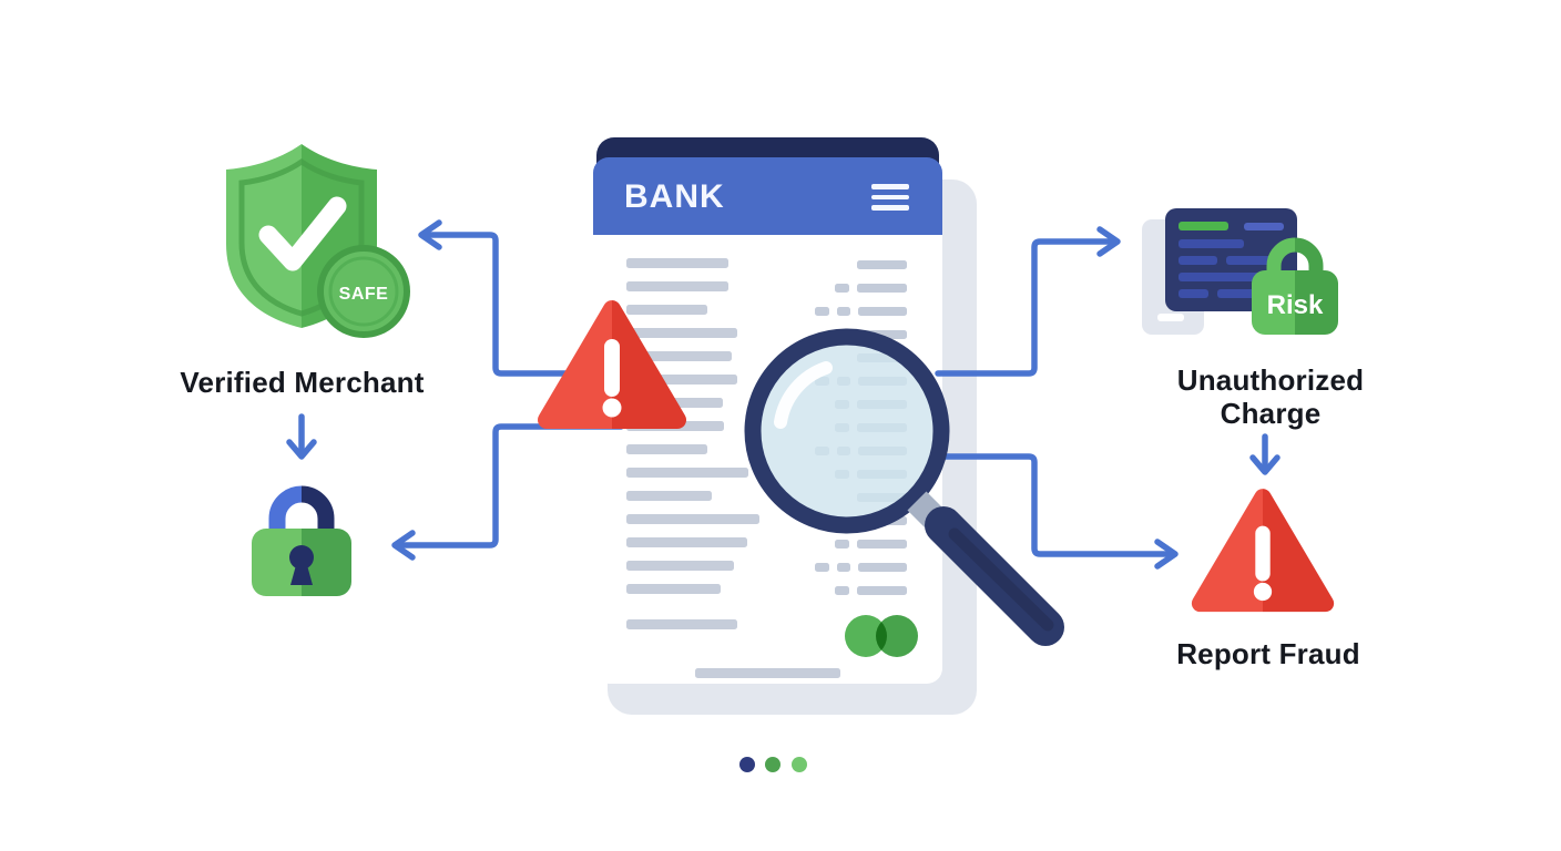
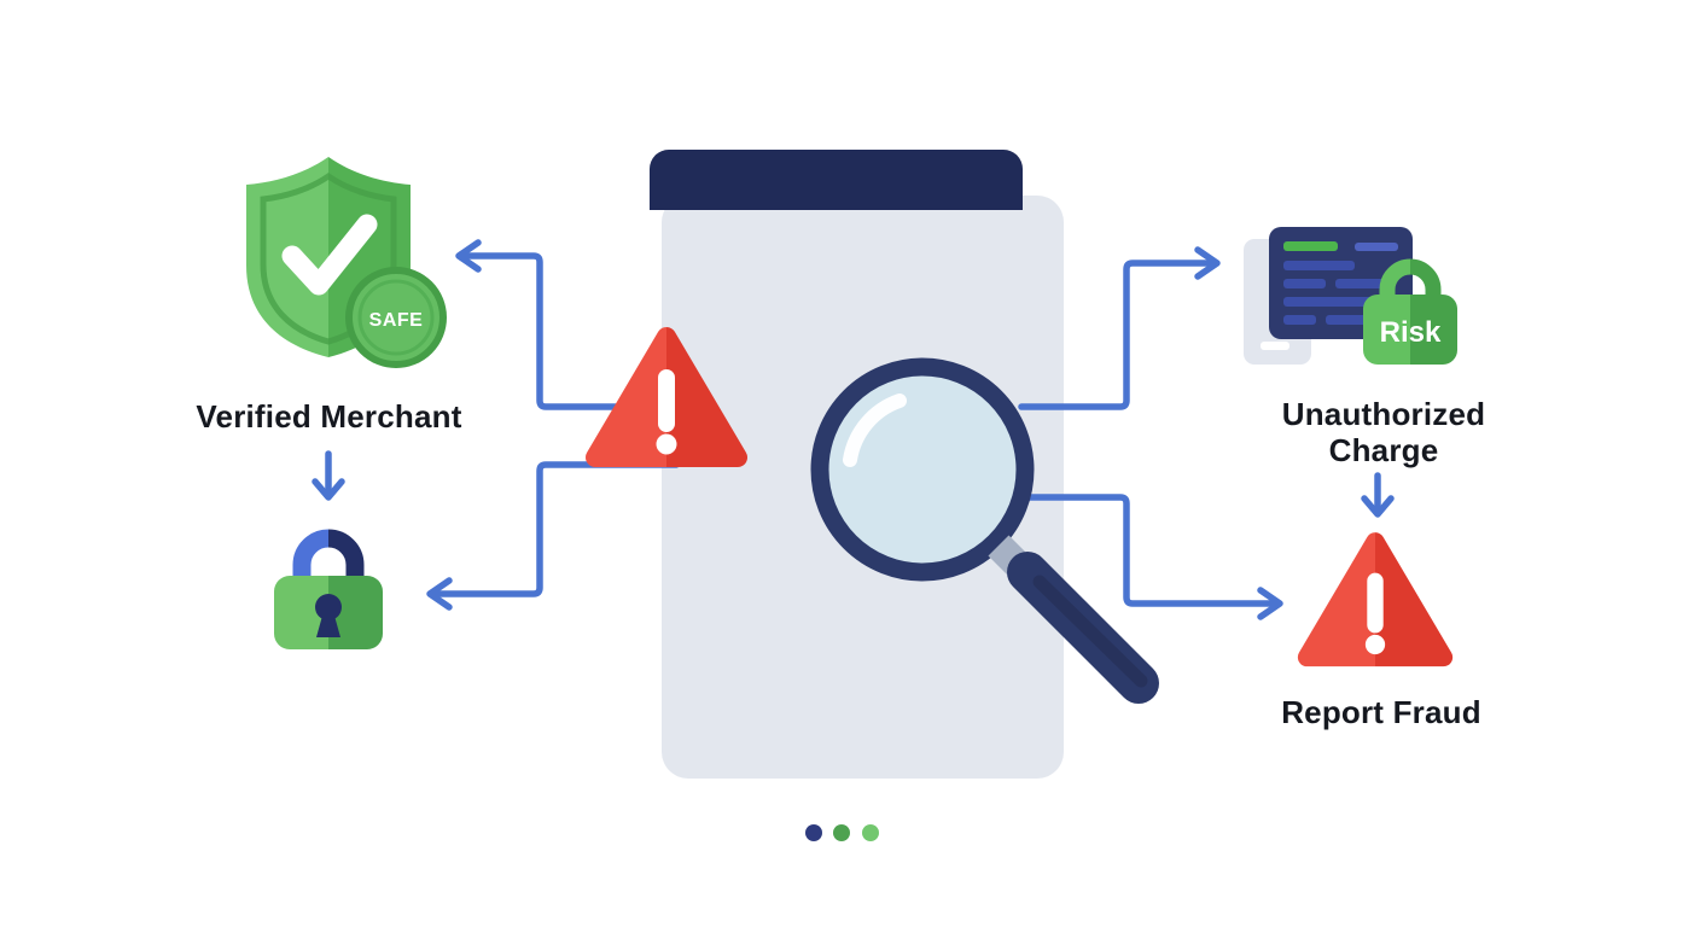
- BANK
  SAFE
  Verified Merchant
  Risk
  Unauthorized Charge
  Report Fraud
